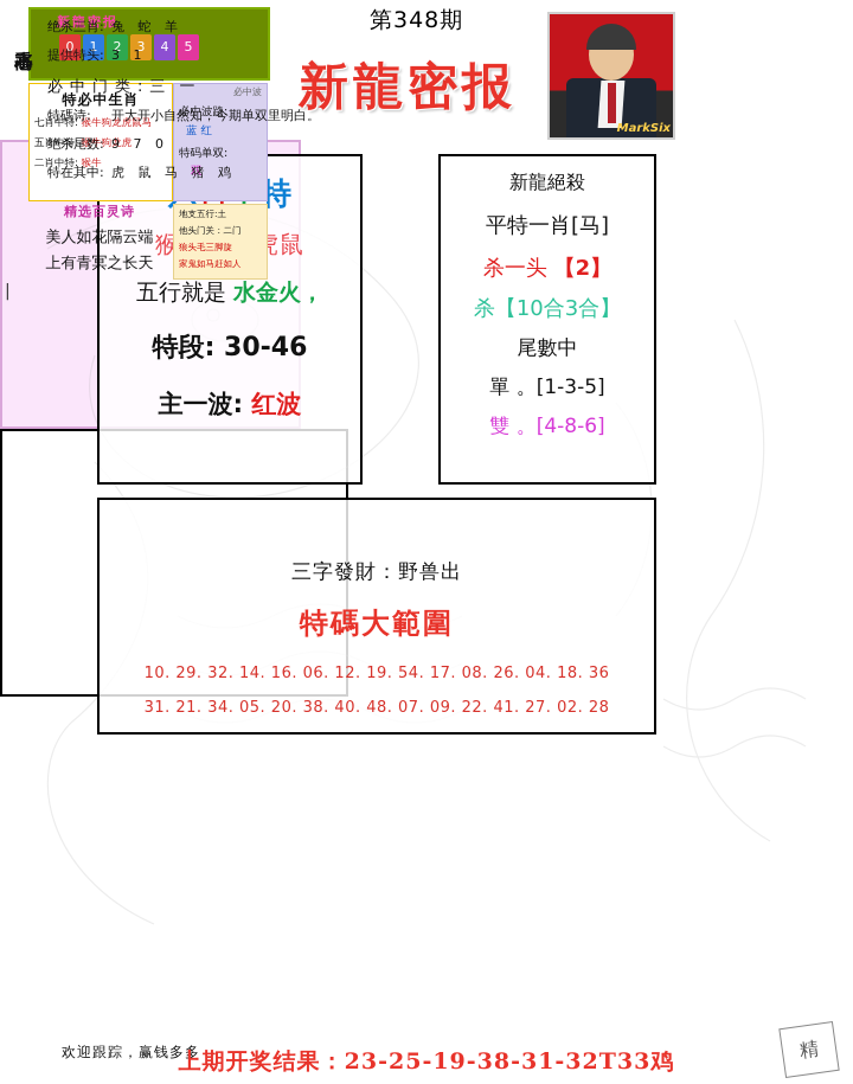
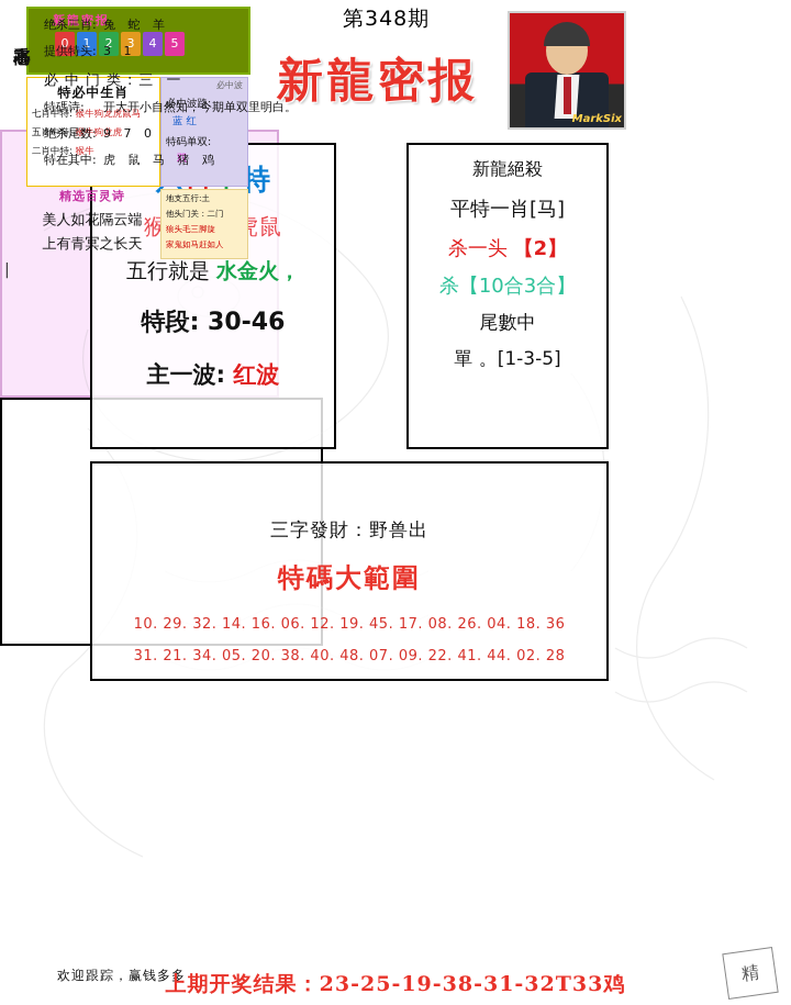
  |
  第348期
  新龍密报
  MarkSix
  五行就是 水金火，
  特段: 30-46
  主一波: 红波
  新龍絕殺
  平特一肖[马]
  杀一头 【2】
  杀【10合3合】
  尾數中
  單 。[1-3-5]
- 雙 。[4-8-6]
  三字發財：野兽出
  特碼大範圍
- 10. 29. 32. 14. 16. 06. 12. 19. 54. 17. 08. 26. 04. 18. 36
+ 10. 29. 32. 14. 16. 06. 12. 19. 45. 17. 08. 26. 04. 18. 36
- 31. 21. 34. 05. 20. 38. 40. 48. 07. 09. 22. 41. 27. 02. 28
+ 31. 21. 34. 05. 20. 38. 40. 48. 07. 09. 22. 41. 44. 02. 28
  新龍密报
  0 1 2 3 4 5
  特必中生肖
  七肖中特: 猴牛狗龙虎鼠马
  五肖中特: 猴牛狗龙虎
  二肖中特: 猴牛
  必中波
  必中波路:
  蓝 红
  特码单双:
  双
  精选百灵诗
  美人如花隔云端
  上有青冥之长天
  地支五行:土
  他头门关：二门
  狼头毛三脚旋
  家鬼如马赶如人
  绝杀三肖: 兔 蛇 羊
  提供特头: 3 1
  必中门类:三 一
  特碼诗: 开大开小自然知，今期单双里明白。
  绝杀尾数: 9 7 0
  特在其中: 虎 鼠 马 猪 鸡
  欢迎跟踪，赢钱多多
  上期开奖结果：23-25-19-38-31-32T33鸡
